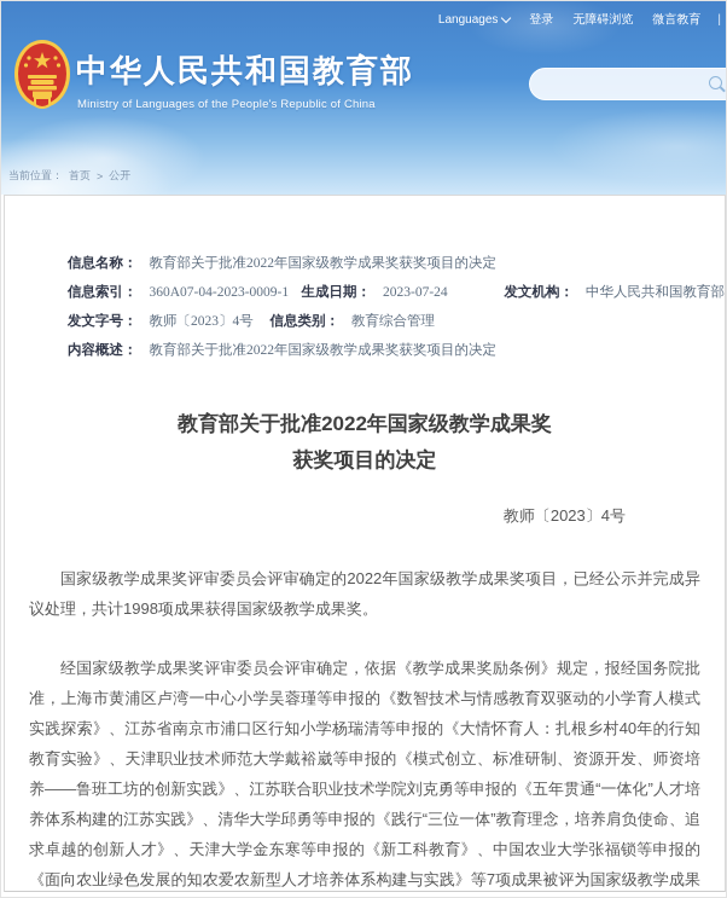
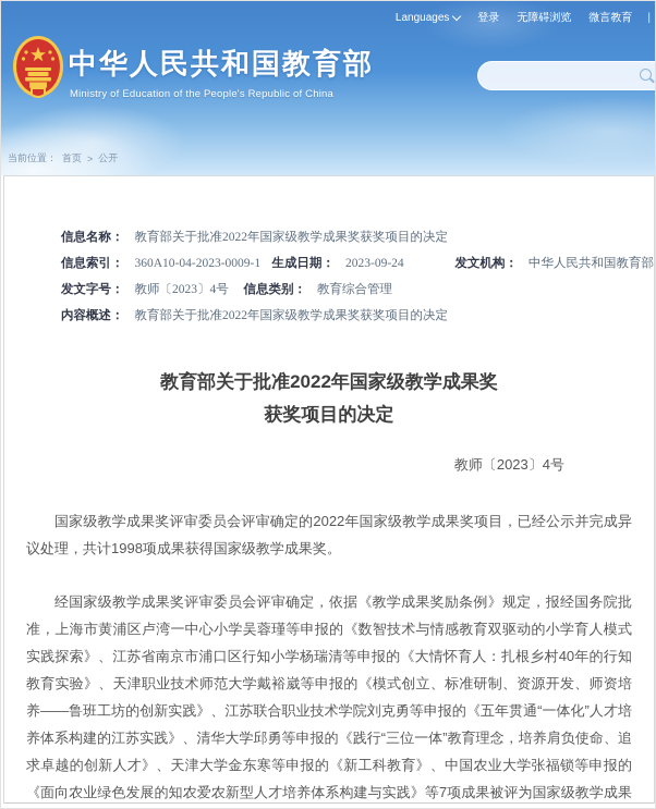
  Languages
  登录
  无障碍浏览
  微言教育
  |
  中华人民共和国教育部
- Ministry of Languages of the People's Republic of China
+ Ministry of Education of the People's Republic of China
  当前位置：
  首页
  >
  公开
  信息名称：
  教育部关于批准2022年国家级教学成果奖获奖项目的决定
  信息索引：
- 360A07-04-2023-0009-1
+ 360A10-04-2023-0009-1
  生成日期：
- 2023-07-24
+ 2023-09-24
  发文机构：
  中华人民共和国教育部
  发文字号：
  教师〔2023〕4号
  信息类别：
  教育综合管理
  内容概述：
  教育部关于批准2022年国家级教学成果奖获奖项目的决定
  教育部关于批准2022年国家级教学成果奖
  获奖项目的决定
  教师〔2023〕4号
  国家级教学成果奖评审委员会评审确定的2022年国家级教学成果奖项目，已经公示并完成异议处理，共计1998项成果获得国家级教学成果奖。
  经国家级教学成果奖评审委员会评审确定，依据《教学成果奖励条例》规定，报经国务院批准，上海市黄浦区卢湾一中心小学吴蓉瑾等申报的《数智技术与情感教育双驱动的小学育人模式实践探索》、江苏省南京市浦口区行知小学杨瑞清等申报的《大情怀育人：扎根乡村40年的行知教育实验》、天津职业技术师范大学戴裕崴等申报的《模式创立、标准研制、资源开发、师资培养——鲁班工坊的创新实践》、江苏联合职业技术学院刘克勇等申报的《五年贯通“一体化”人才培养体系构建的江苏实践》、清华大学邱勇等申报的《践行“三位一体”教育理念，培养肩负使命、追求卓越的创新人才》、天津大学金东寒等申报的《新工科教育》、中国农业大学张福锁等申报的《面向农业绿色发展的知农爱农新型人才培养体系构建与实践》等7项成果被评为国家级教学成果
